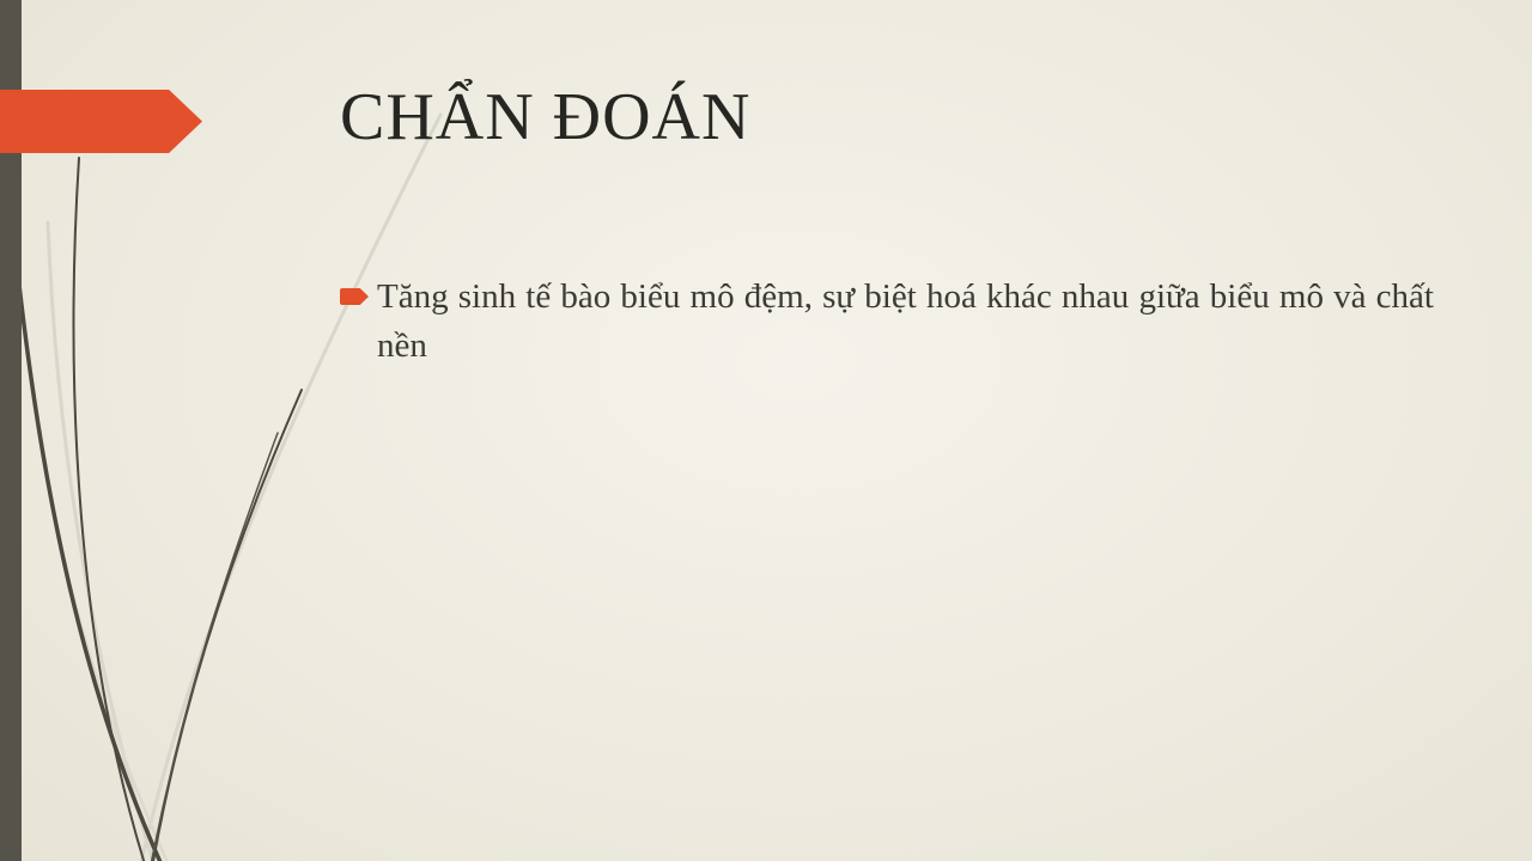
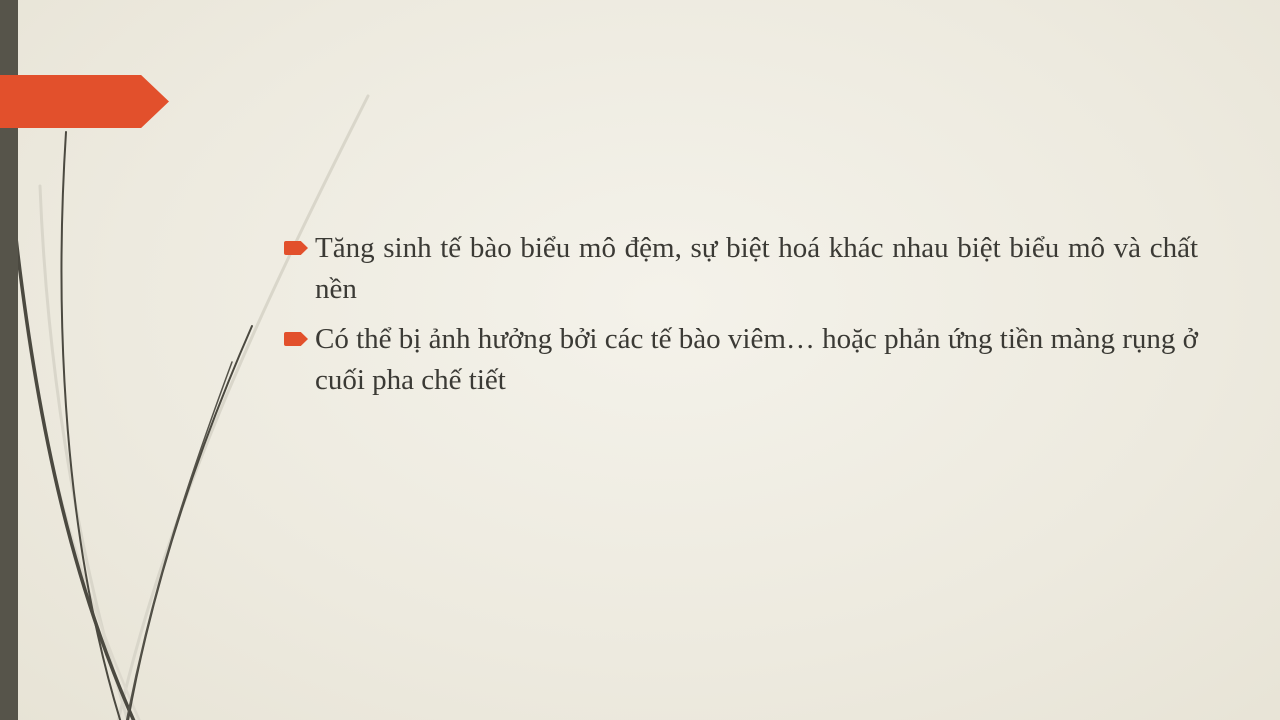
- CHẨN ĐOÁN
- Tăng sinh tế bào biểu mô đệm, sự biệt hoá khác nhau giữa biểu mô và chất nền
+ Tăng sinh tế bào biểu mô đệm, sự biệt hoá khác nhau biệt biểu mô và chất nền
+ Có thể bị ảnh hưởng bởi các tế bào viêm… hoặc phản ứng tiền màng rụng ở cuối pha chế tiết
